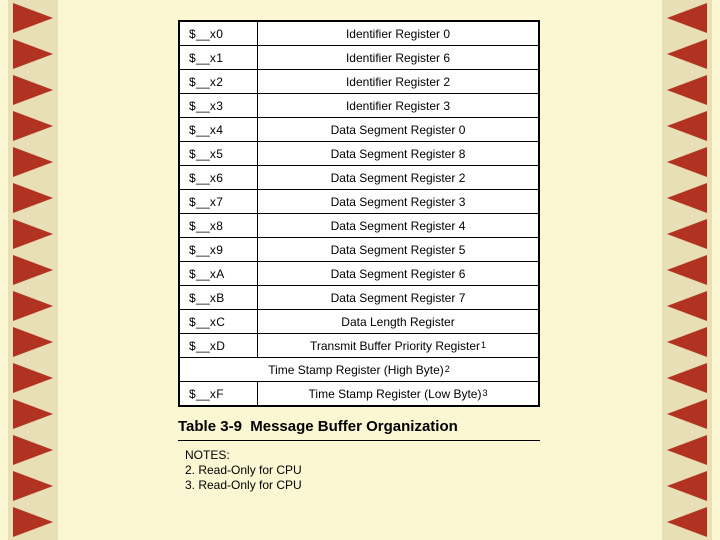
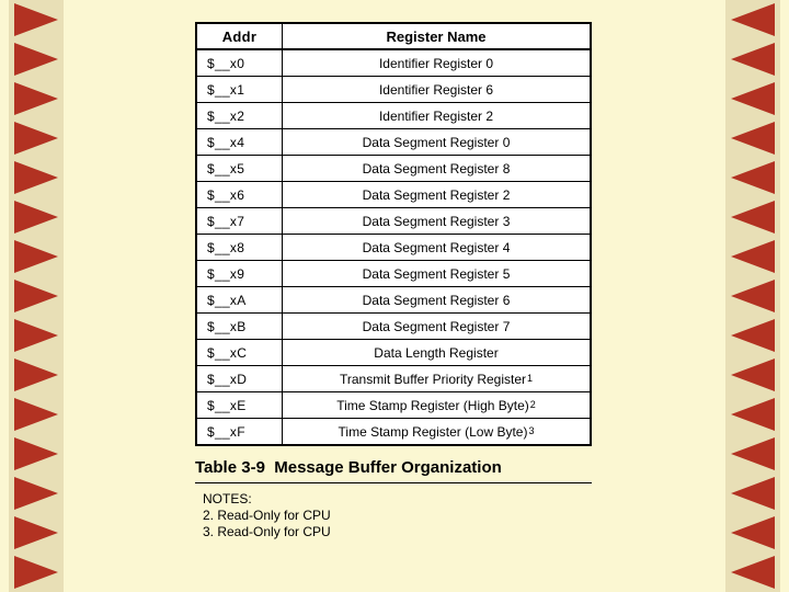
+ Addr
+ Register Name
  $__x0
  Identifier Register 0
  $__x1
  Identifier Register 6
  $__x2
  Identifier Register 2
- $__x3
- Identifier Register 3
  $__x4
  Data Segment Register 0
  $__x5
  Data Segment Register 8
  $__x6
  Data Segment Register 2
  $__x7
  Data Segment Register 3
  $__x8
  Data Segment Register 4
  $__x9
  Data Segment Register 5
  $__xA
  Data Segment Register 6
  $__xB
  Data Segment Register 7
  $__xC
  Data Length Register
  $__xD
  Transmit Buffer Priority Register
  1
+ $__xE
  Time Stamp Register (High Byte)
  2
  $__xF
  Time Stamp Register (Low Byte)
  3
  Table 3-9 Message Buffer Organization
  NOTES:
  2. Read-Only for CPU
  3. Read-Only for CPU
